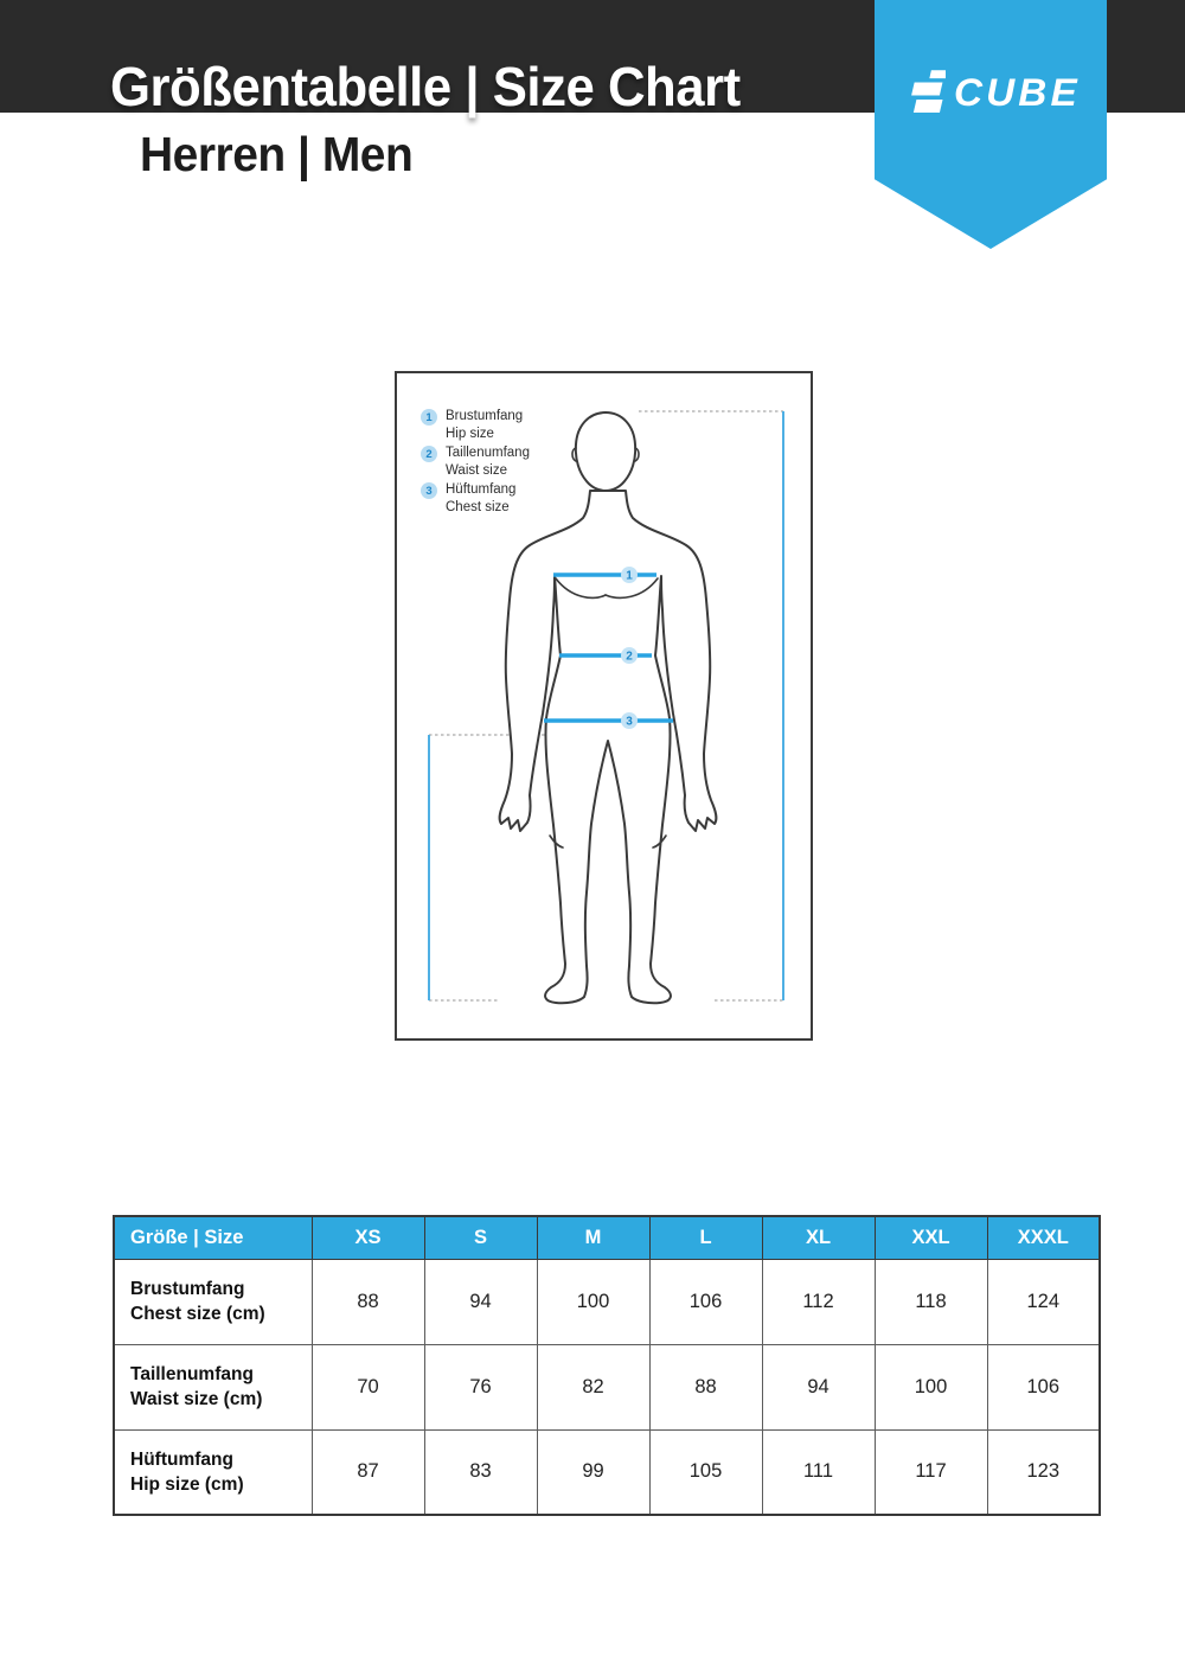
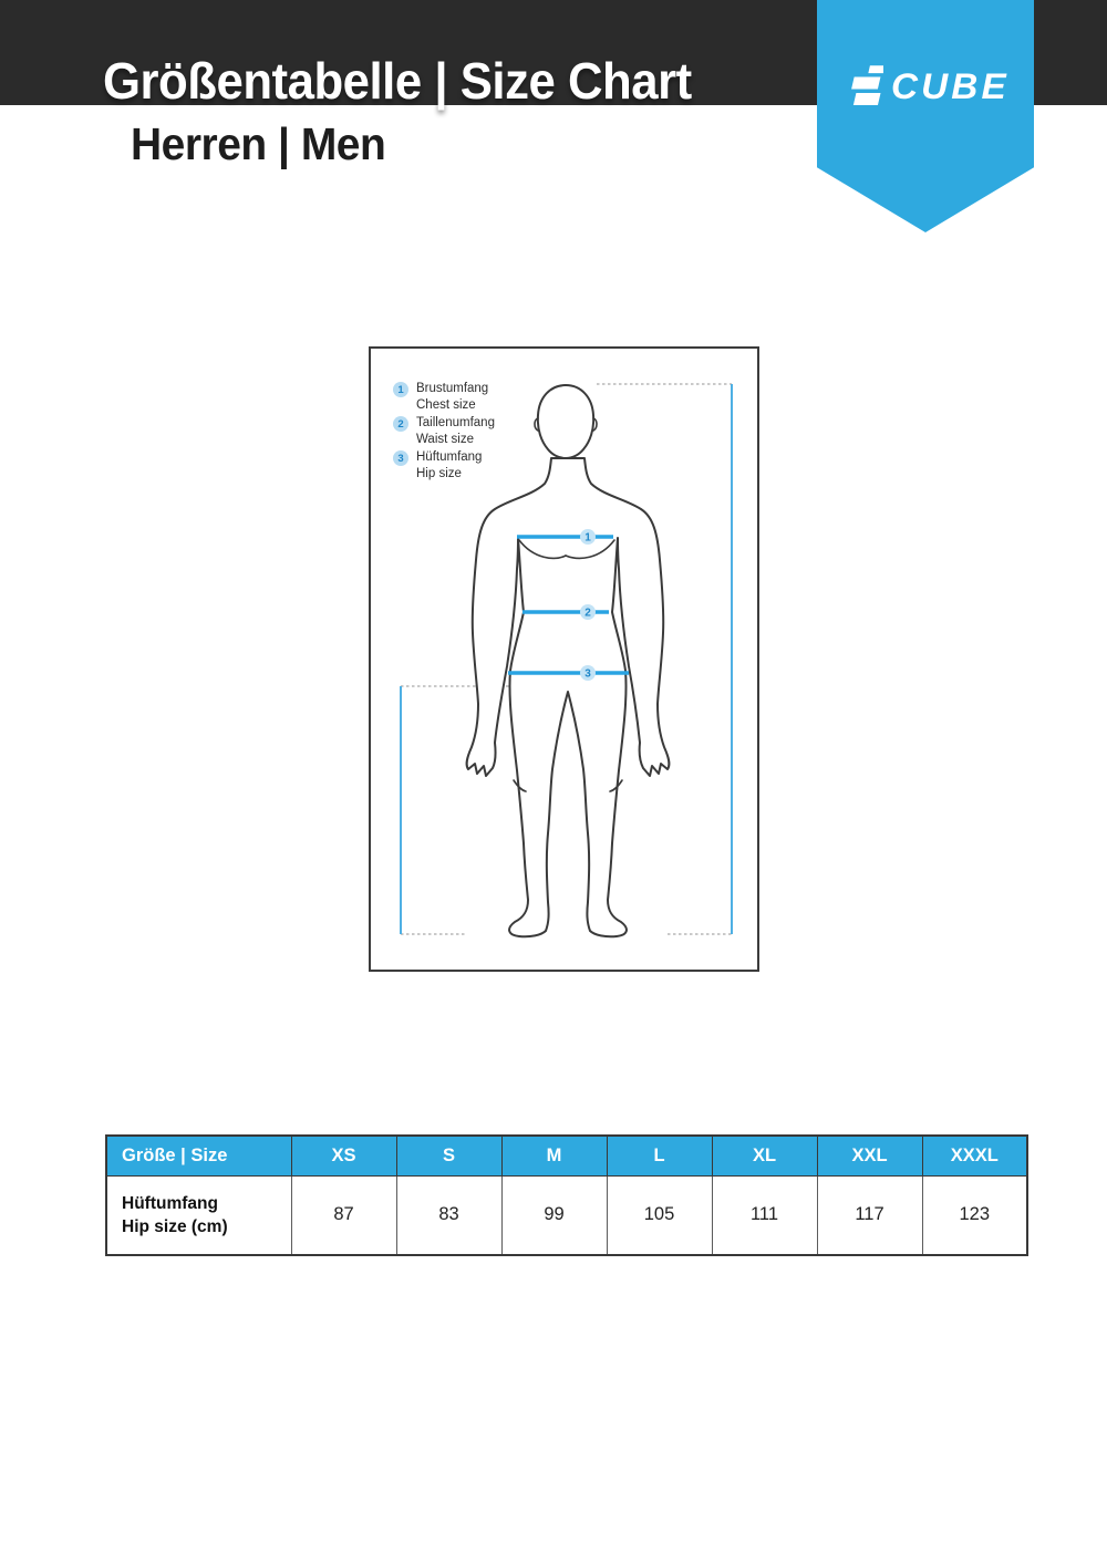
  Größentabelle | Size Chart
  Herren | Men
  CUBE
  1
  2
  3
  1
  Brustumfang
- Hip size
+ Chest size
  2
  Taillenumfang
  Waist size
  3
  Hüftumfang
- Chest size
+ Hip size
  Größe | Size	XS	S	M	L	XL	XXL	XXXL
- Brustumfang Chest size (cm)	88	94	100	106	112	118	124
- Taillenumfang Waist size (cm)	70	76	82	88	94	100	106
  Hüftumfang Hip size (cm)	87	83	99	105	111	117	123
